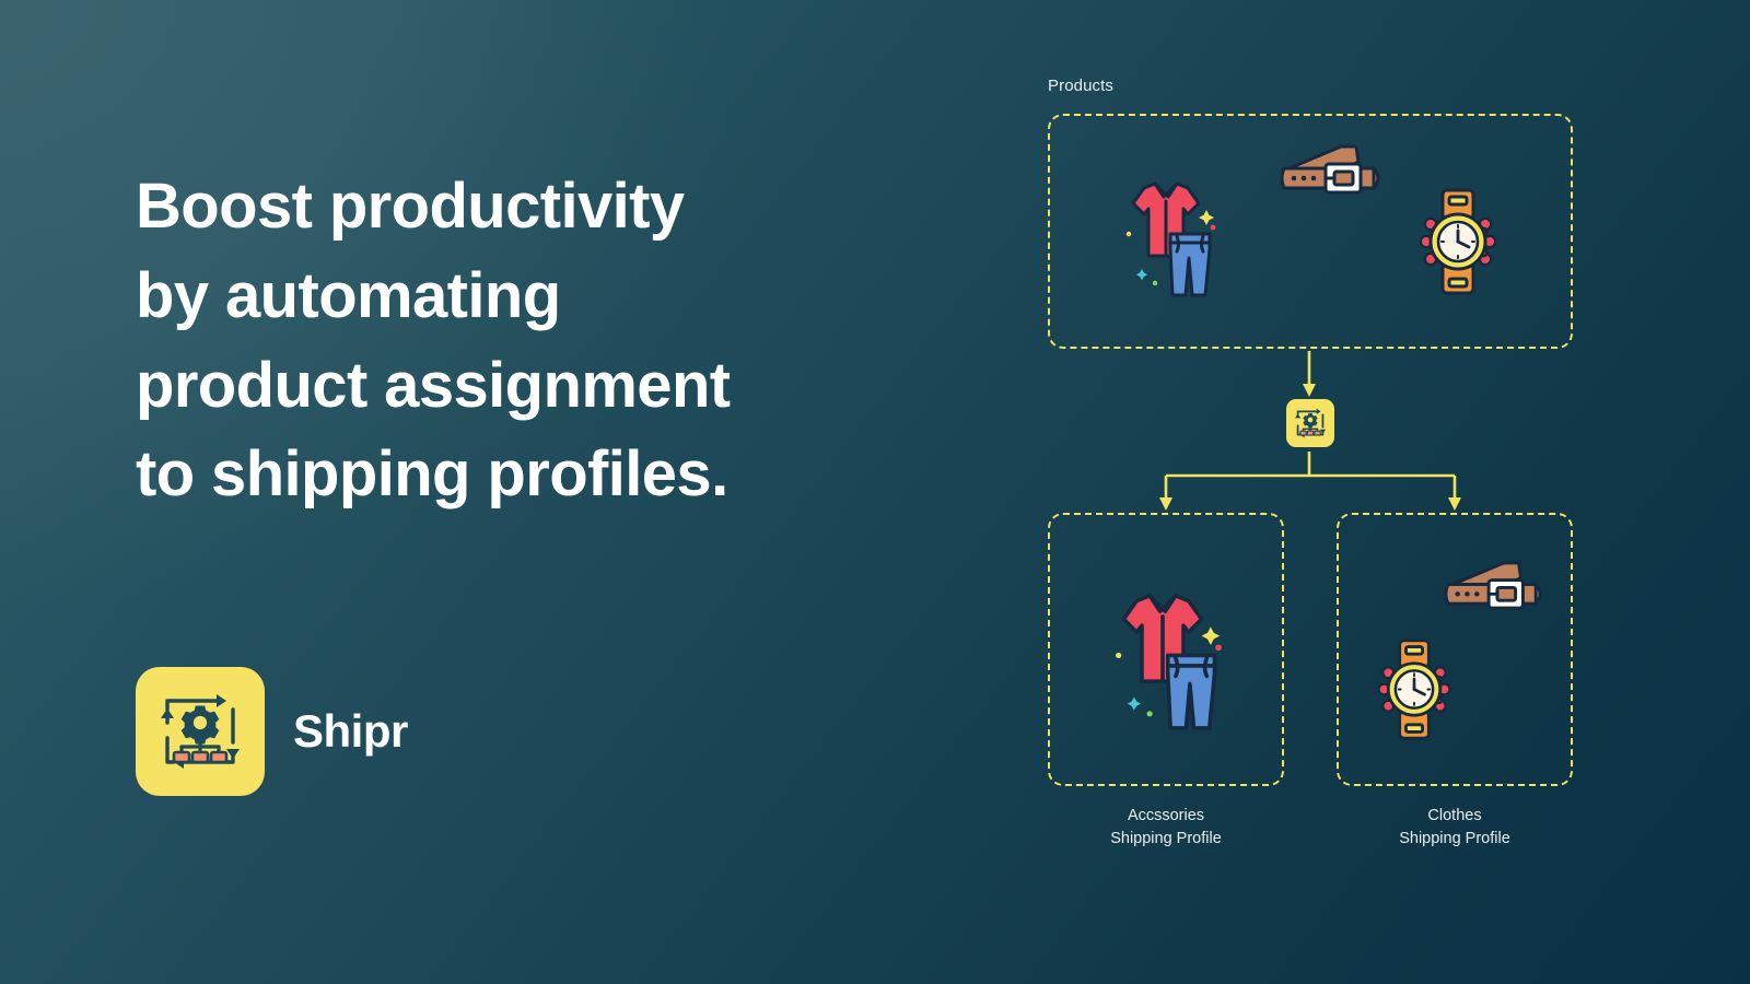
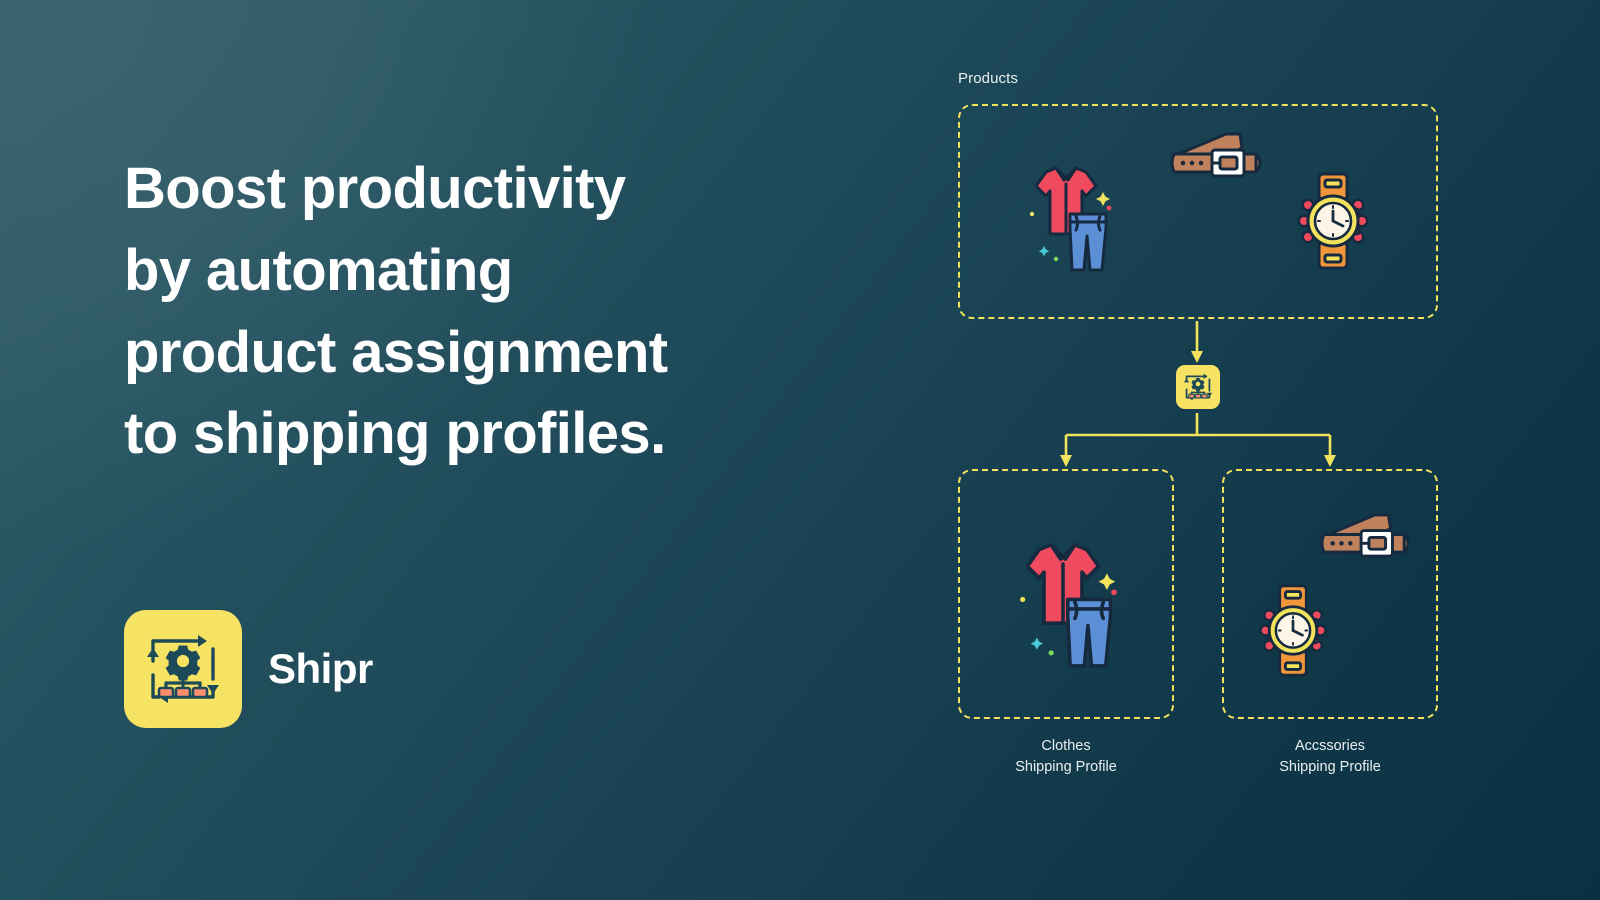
  Boost productivity
  by automating
  product assignment
  to shipping profiles.
  Shipr
  Products
- Accssories
+ Clothes
  Shipping Profile
- Clothes
+ Accssories
  Shipping Profile
